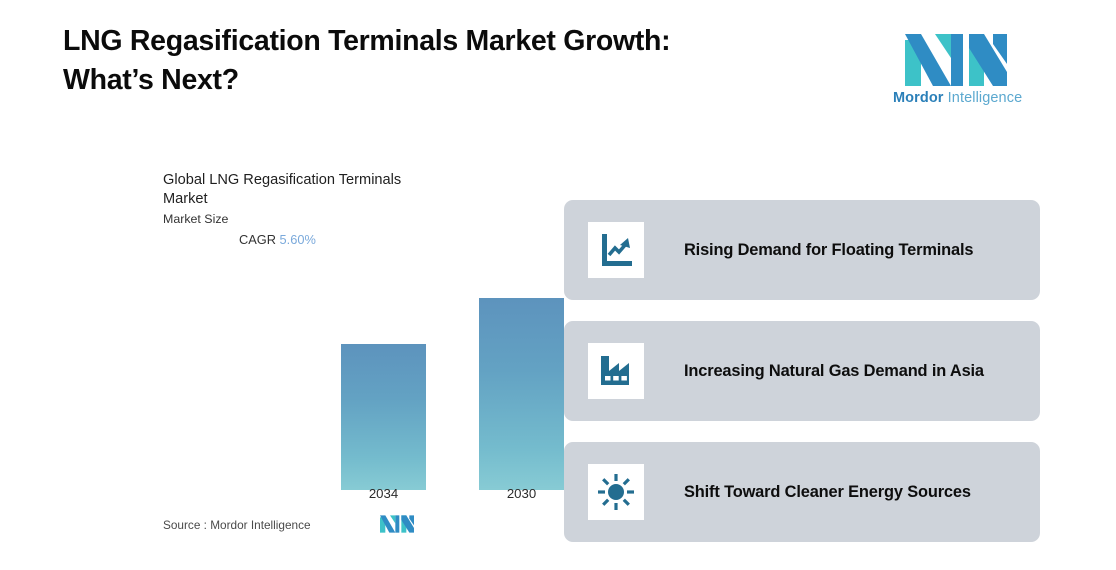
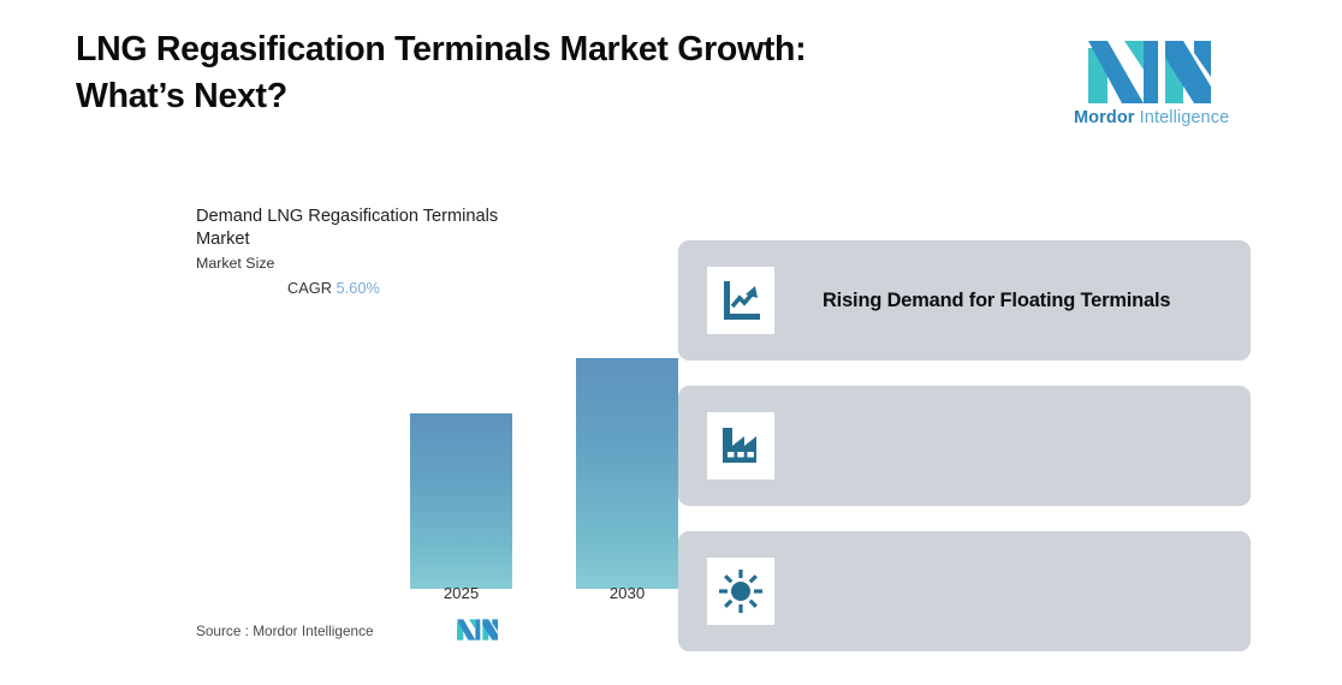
  LNG Regasification Terminals Market Growth:
  What’s Next?
  Mordor Intelligence
- Global LNG Regasification Terminals Market
+ Demand LNG Regasification Terminals Market
  Market Size
  CAGR 5.60%
- 2034
+ 2025
  2030
  Source : Mordor Intelligence
  Rising Demand for Floating Terminals
- Increasing Natural Gas Demand in Asia
- Shift Toward Cleaner Energy Sources
